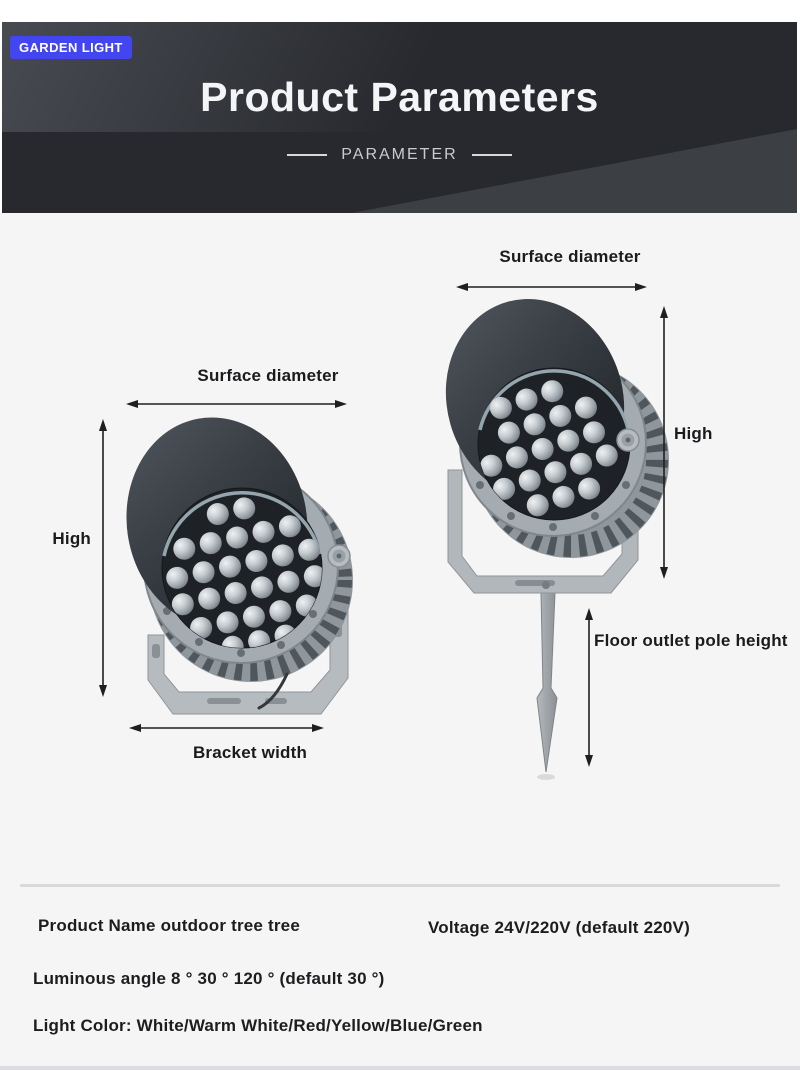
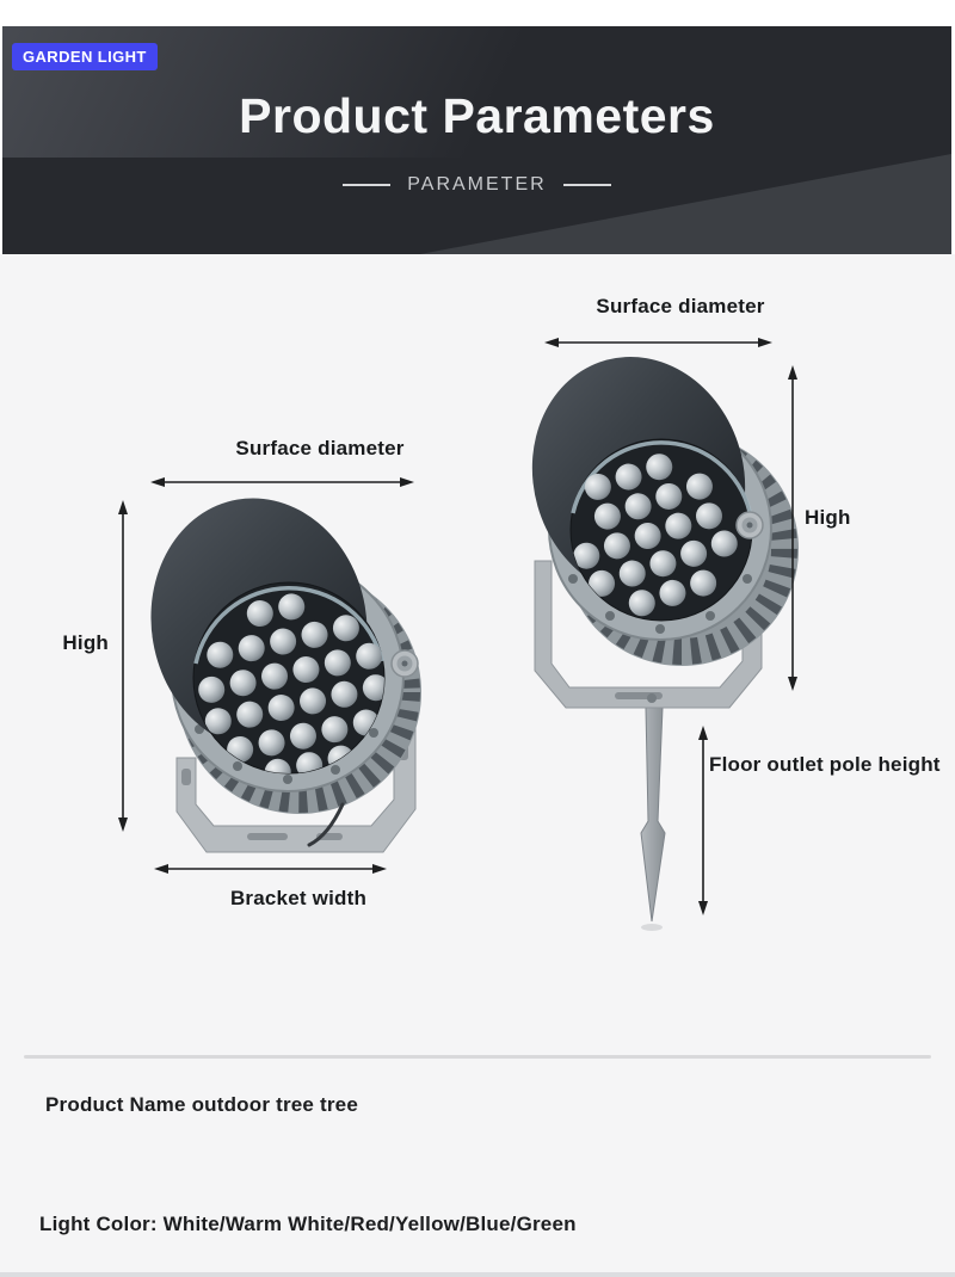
  GARDEN LIGHT
  Product Parameters
  PARAMETER
  Surface diameter
  High
  Bracket width
  Surface diameter
  High
  Floor outlet pole height
  Product Name outdoor tree tree
- Voltage 24V/220V (default 220V)
- Luminous angle 8 ° 30 ° 120 ° (default 30 °)
  Light Color: White/Warm White/Red/Yellow/Blue/Green
